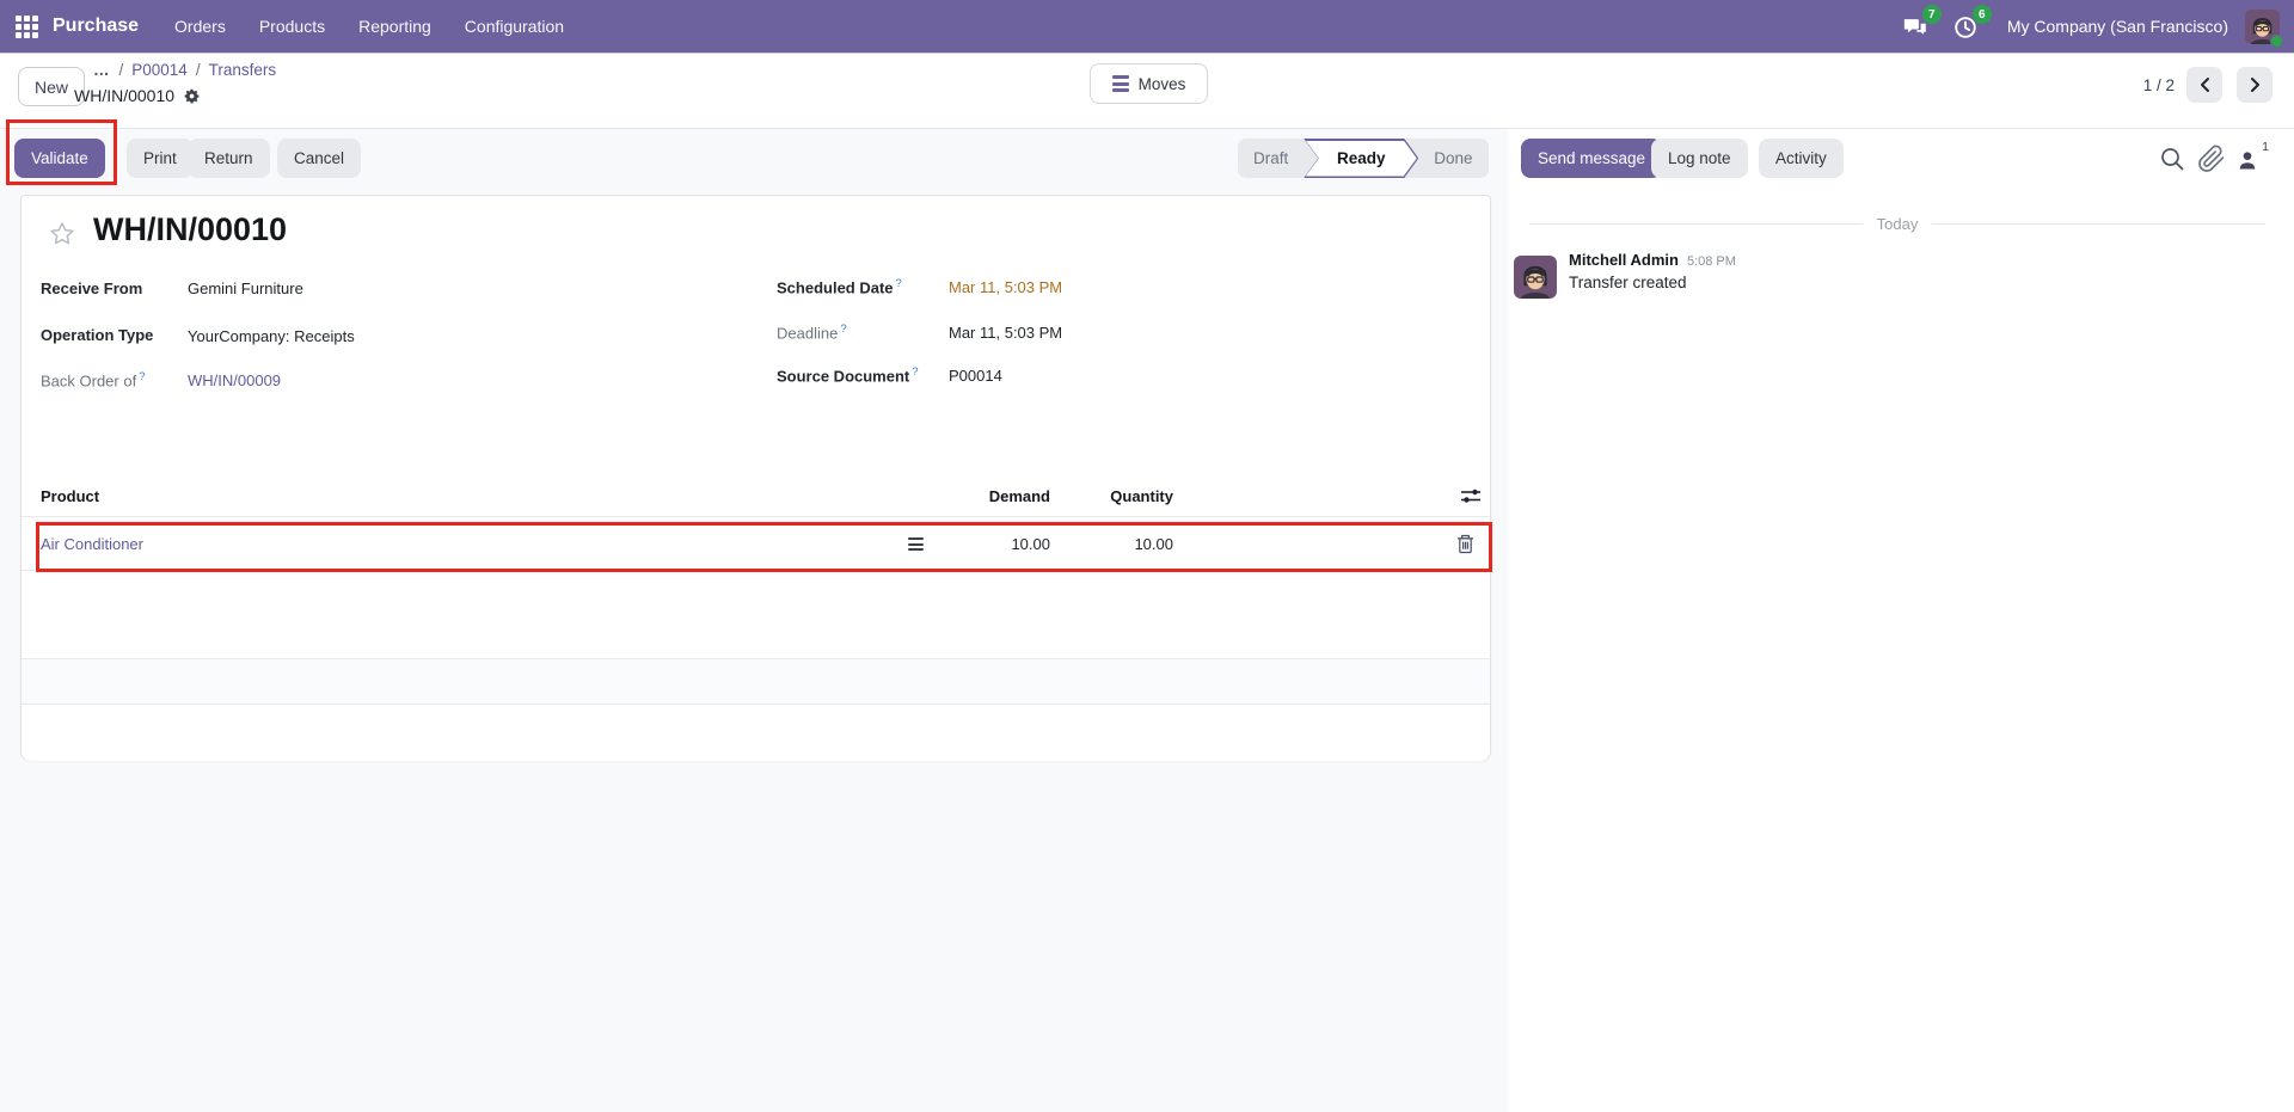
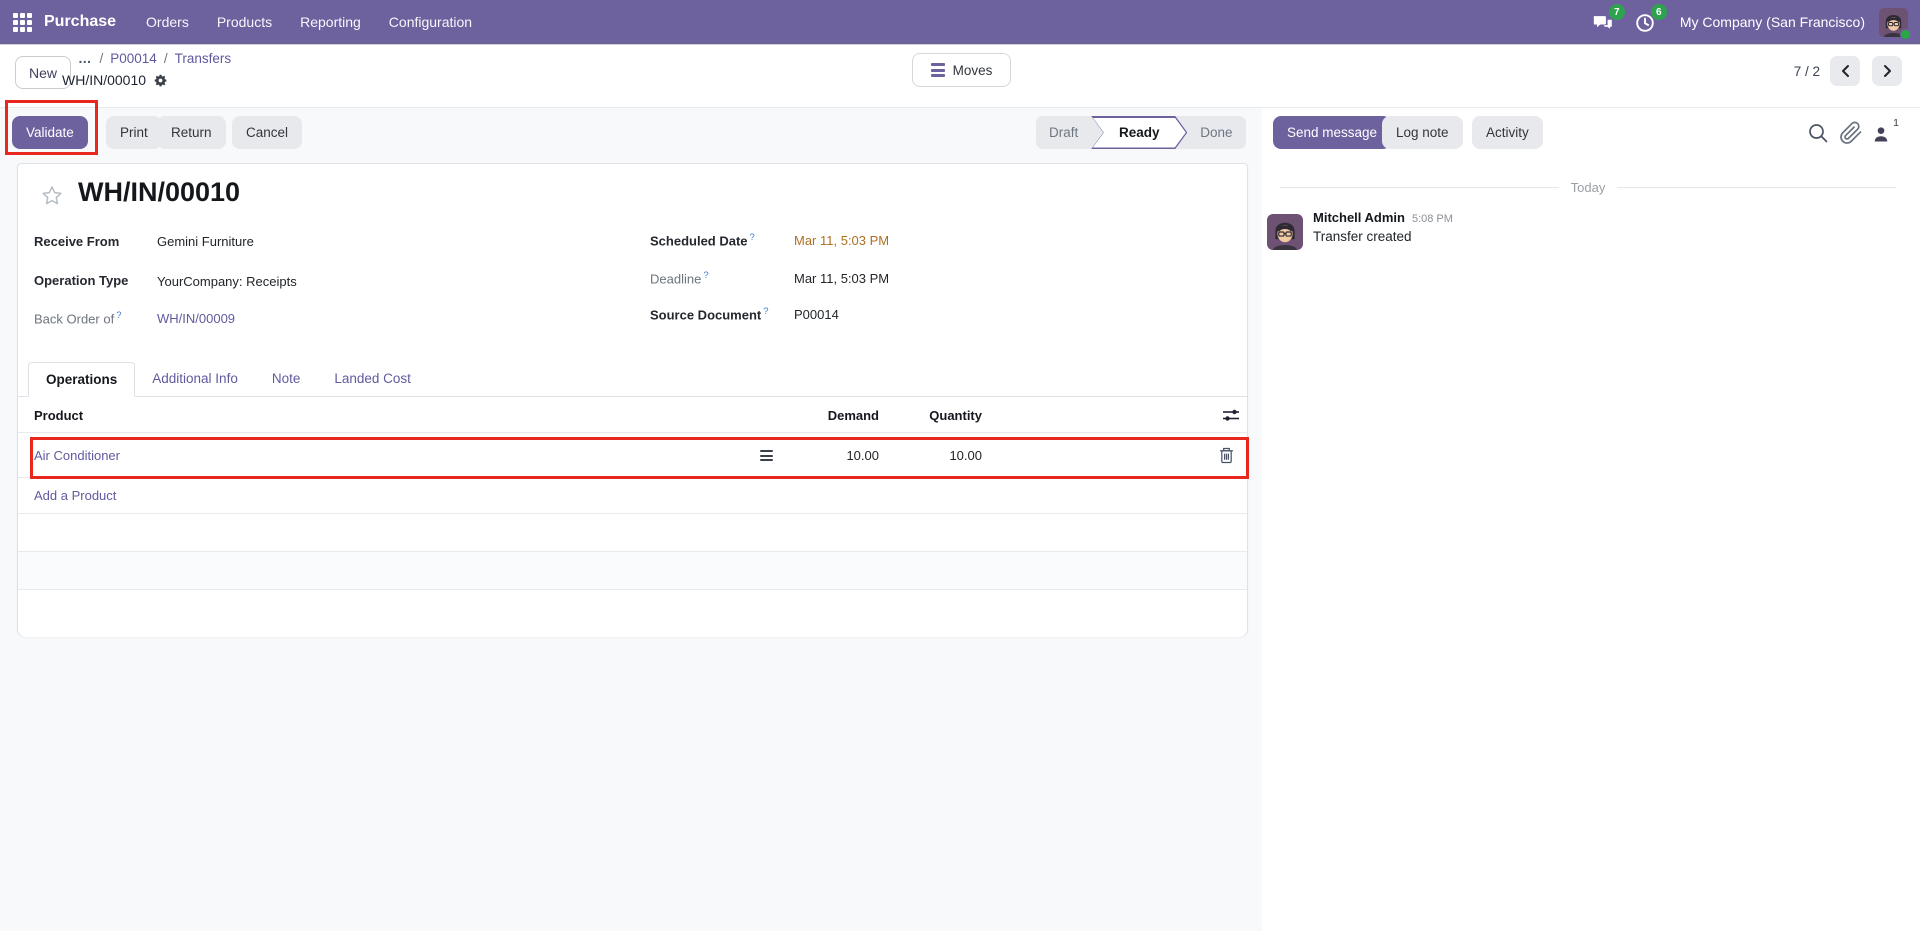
  Purchase
  Orders
  Products
  Reporting
  Configuration
  7
  6
  My Company (San Francisco)
  New
  …
  /
  P00014
  /
  Transfers
  WH/IN/00010
  Moves
- 1 / 2
+ 7 / 2
  Validate
  Print
  Return
  Cancel
  Draft
  Ready
  Done
  Send message
  Log note
  Activity
  1
  WH/IN/00010
  Receive From
  Gemini Furniture
  Operation Type
  YourCompany: Receipts
  Back Order of ?
  WH/IN/00009
  Scheduled Date ?
  Mar 11, 5:03 PM
  Deadline ?
  Mar 11, 5:03 PM
  Source Document ?
  P00014
+ Operations
+ Additional Info
+ Note
+ Landed Cost
  Product
  Demand
  Quantity
  Air Conditioner
  10.00
  10.00
+ Add a Product
  Today
  Mitchell Admin
  5:08 PM
  Transfer created
